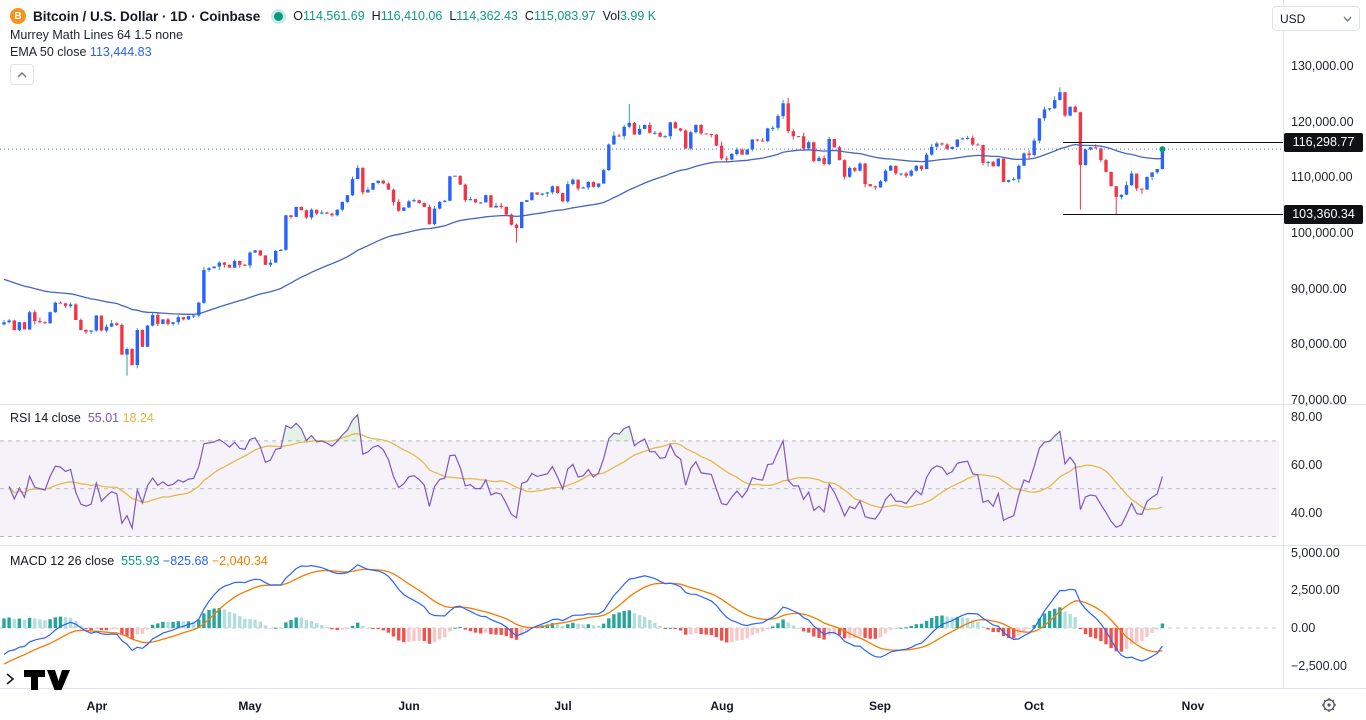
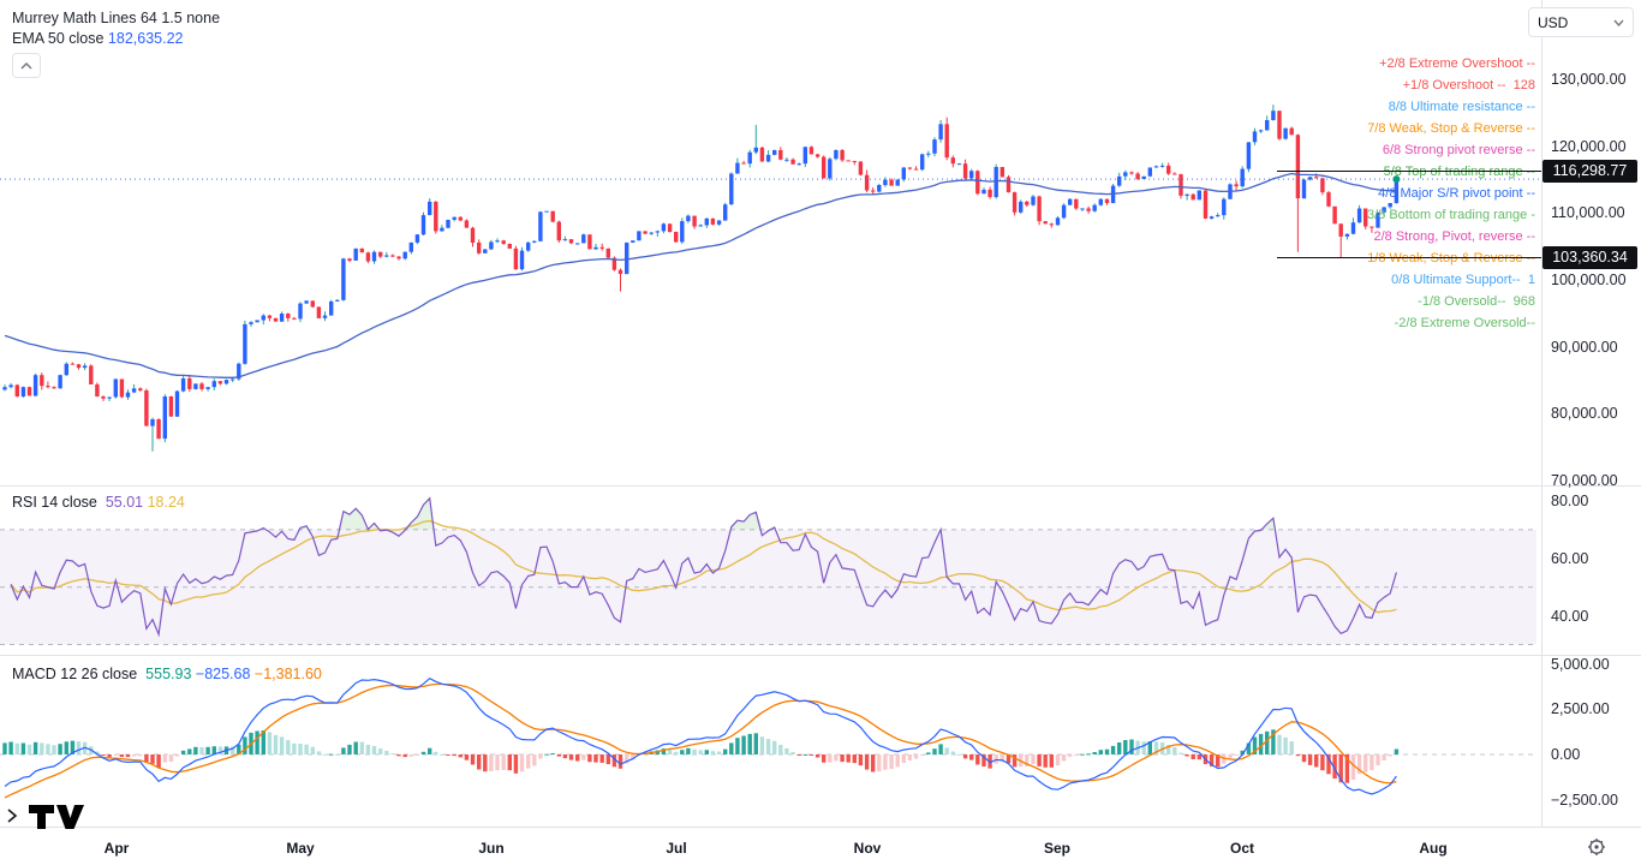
- B
- Bitcoin / U.S. Dollar · 1D · Coinbase
- O114,561.69
- H116,410.06
- L114,362.43
- C115,083.97
- Vol3.99 K
  Murrey Math Lines 64 1.5 none
  EMA 50 close
- 113,444.83
+ 182,635.22
  USD
+ +2/8 Extreme Overshoot --
+ +1/8 Overshoot -- 128
+ 8/8 Ultimate resistance --
+ 7/8 Weak, Stop & Reverse --
+ 6/8 Strong pivot reverse --
+ 4/8 Major S/R pivot point --
+ 3/8 Bottom of trading range -
+ 2/8 Strong, Pivot, reverse --
+ 0/8 Ultimate Support-- 1
+ -1/8 Oversold-- 968
+ -2/8 Extreme Oversold--
  130,000.00
  120,000.00
  110,000.00
  100,000.00
  90,000.00
  80,000.00
  70,000.00
  116,298.77
  103,360.34
  80.00
  60.00
  40.00
  5,000.00
  2,500.00
  0.00
  −2,500.00
  RSI 14 close 55.01 18.24
- MACD 12 26 close 555.93 −825.68 −2,040.34
+ MACD 12 26 close 555.93 −825.68 −1,381.60
  Apr
  May
  Jun
  Jul
- Aug
+ Nov
  Sep
  Oct
- Nov
+ Aug
